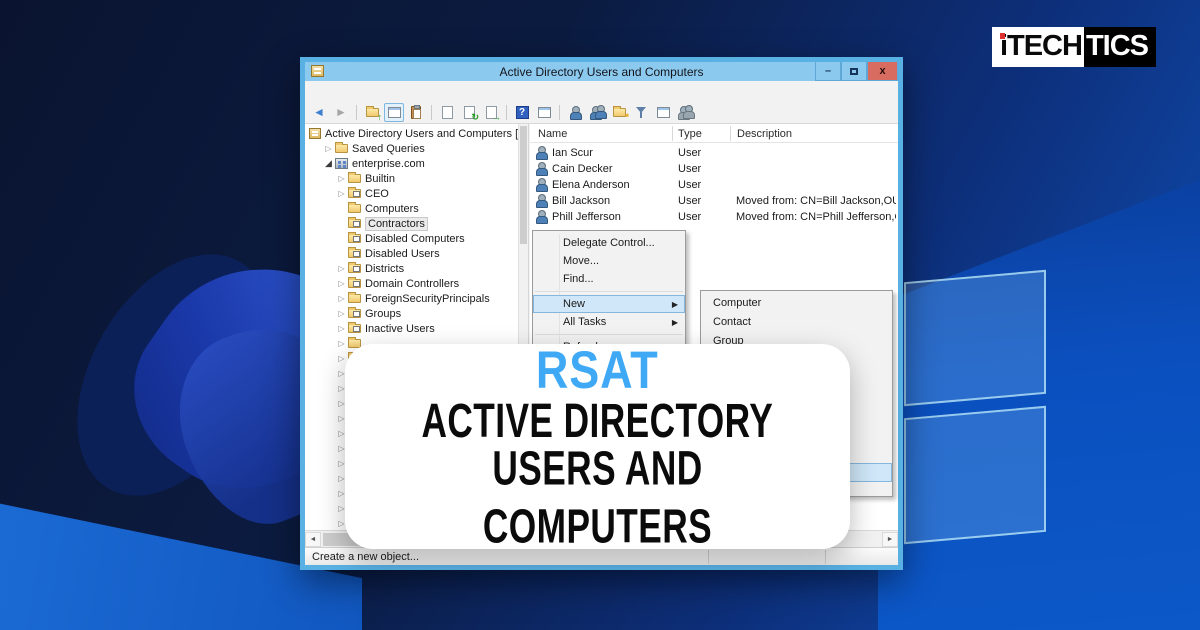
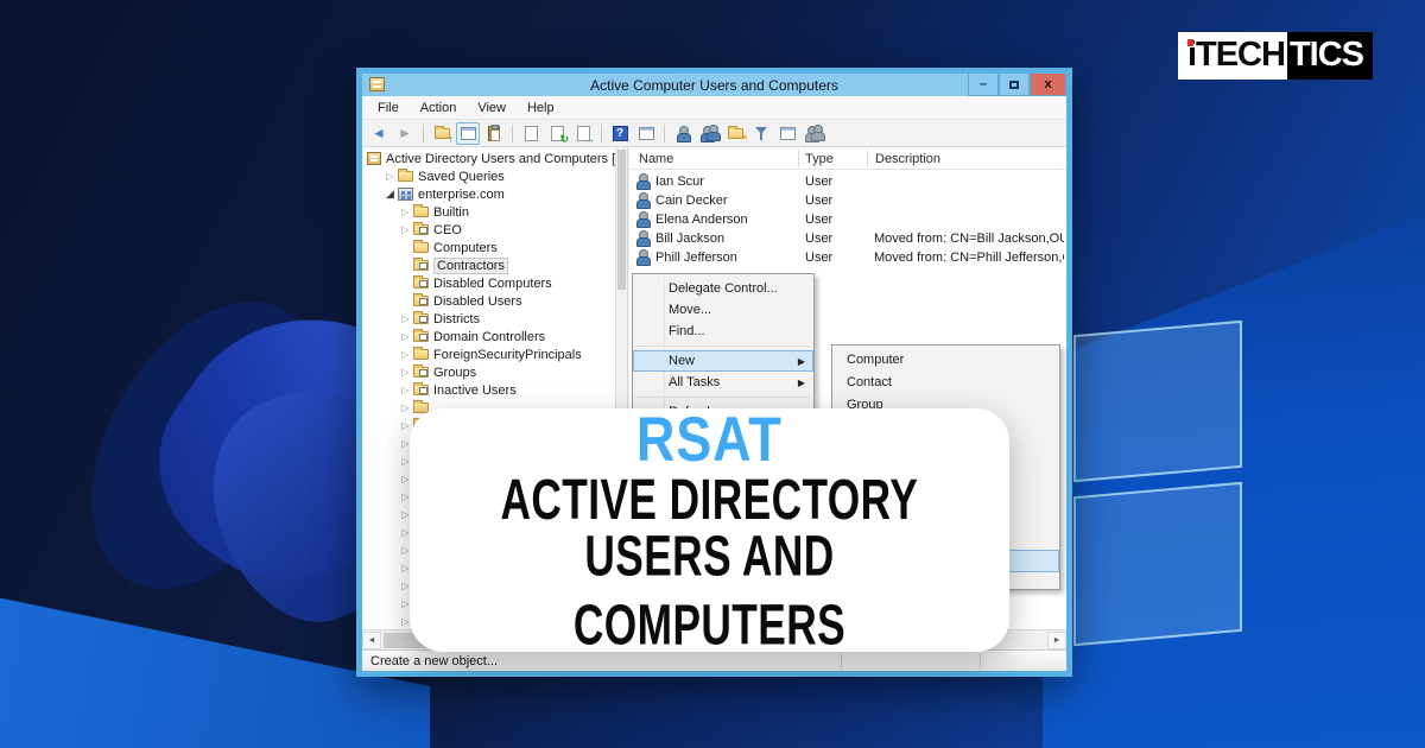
- Active Directory Users and Computers
+ Active Computer Users and Computers
  –
  x
+ File
+ Action
+ View
+ Help
  ◄
  ►
  ↑
  ↻
  →
  ?
  *
  Active Directory Users and Computers [
  ▷
  Saved Queries
  ◢
  enterprise.com
  ▷
  Builtin
  ▷
  CEO
  Computers
  Contractors
  Disabled Computers
  Disabled Users
  ▷
  Districts
  ▷
  Domain Controllers
  ▷
  ForeignSecurityPrincipals
  ▷
  Groups
  ▷
  Inactive Users
  ▷
  ▷
  ▷
  ▷
  ▷
  ▷
  ▷
  ▷
  ▷
  ▷
  ▷
  ▷
  ▷
  Name
  Type
  Description
  Ian Scur
  User
  Cain Decker
  User
  Elena Anderson
  User
  Bill Jackson
  User
  Moved from: CN=Bill Jackson,O
  Phill Jefferson
  User
  Moved from: CN=Phill Jefferson,
  Create a new object...
  Delegate Control...
  Move...
  Find...
  New
  ▶
  All Tasks
  ▶
  Computer
  Contact
  Group
  RSAT
  ACTIVE DIRECTORY
  USERS AND COMPUTERS
  iTECH
  TICS
